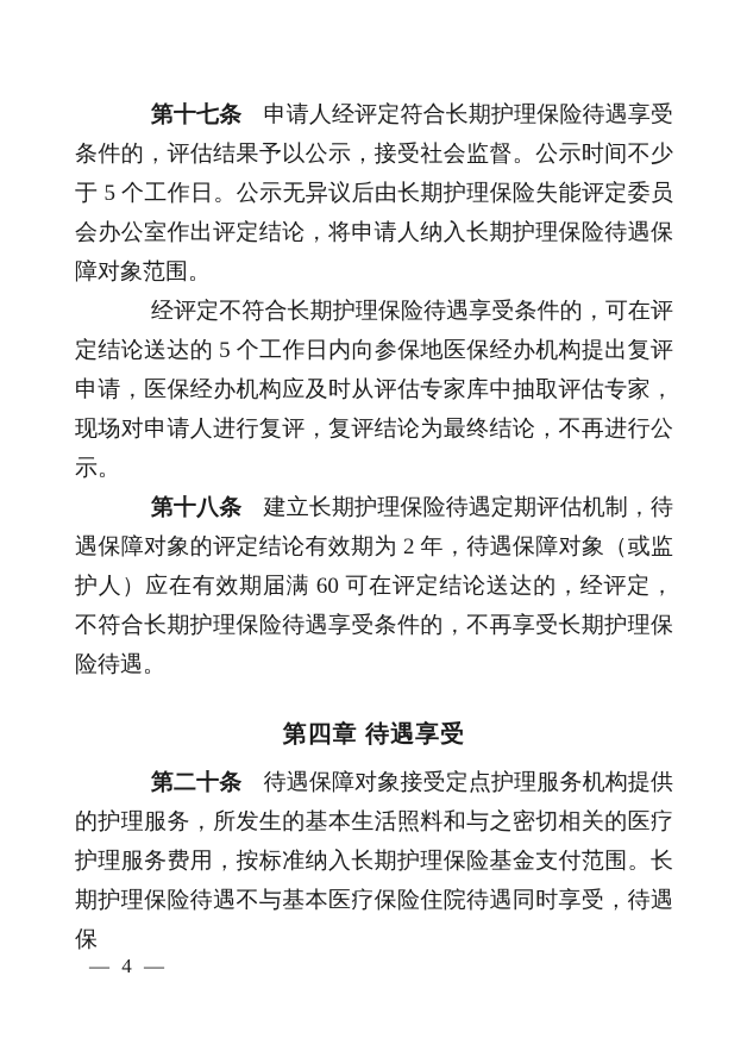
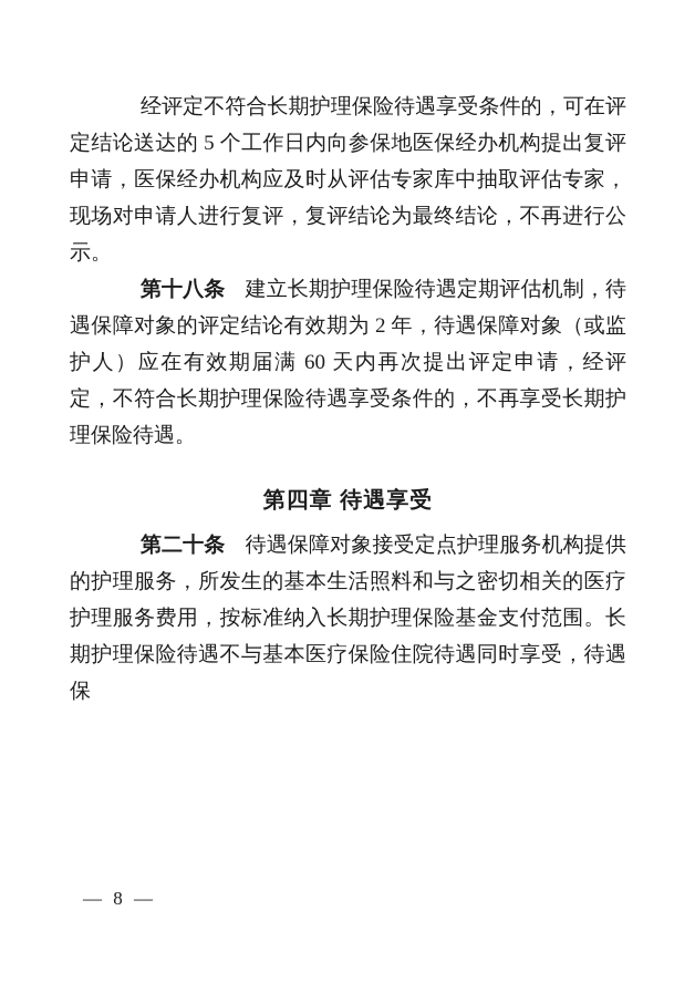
- 第十七条 申请人经评定符合长期护理保险待遇享受条件的，评估结果予以公示，接受社会监督。公示时间不少于 5 个工作日。公示无异议后由长期护理保险失能评定委员会办公室作出评定结论，将申请人纳入长期护理保险待遇保障对象范围。
  经评定不符合长期护理保险待遇享受条件的，可在评定结论送达的 5 个工作日内向参保地医保经办机构提出复评申请，医保经办机构应及时从评估专家库中抽取评估专家，现场对申请人进行复评，复评结论为最终结论，不再进行公示。
- 第十八条 建立长期护理保险待遇定期评估机制，待遇保障对象的评定结论有效期为 2 年，待遇保障对象（或监护人）应在有效期届满 60 可在评定结论送达的，经评定，不符合长期护理保险待遇享受条件的，不再享受长期护理保险待遇。
+ 第十八条 建立长期护理保险待遇定期评估机制，待遇保障对象的评定结论有效期为 2 年，待遇保障对象（或监护人）应在有效期届满 60 天内再次提出评定申请，经评定，不符合长期护理保险待遇享受条件的，不再享受长期护理保险待遇。
  第四章 待遇享受
  第二十条 待遇保障对象接受定点护理服务机构提供的护理服务，所发生的基本生活照料和与之密切相关的医疗护理服务费用，按标准纳入长期护理保险基金支付范围。长期护理保险待遇不与基本医疗保险住院待遇同时享受，待遇保
- — 4 —
+ — 8 —
